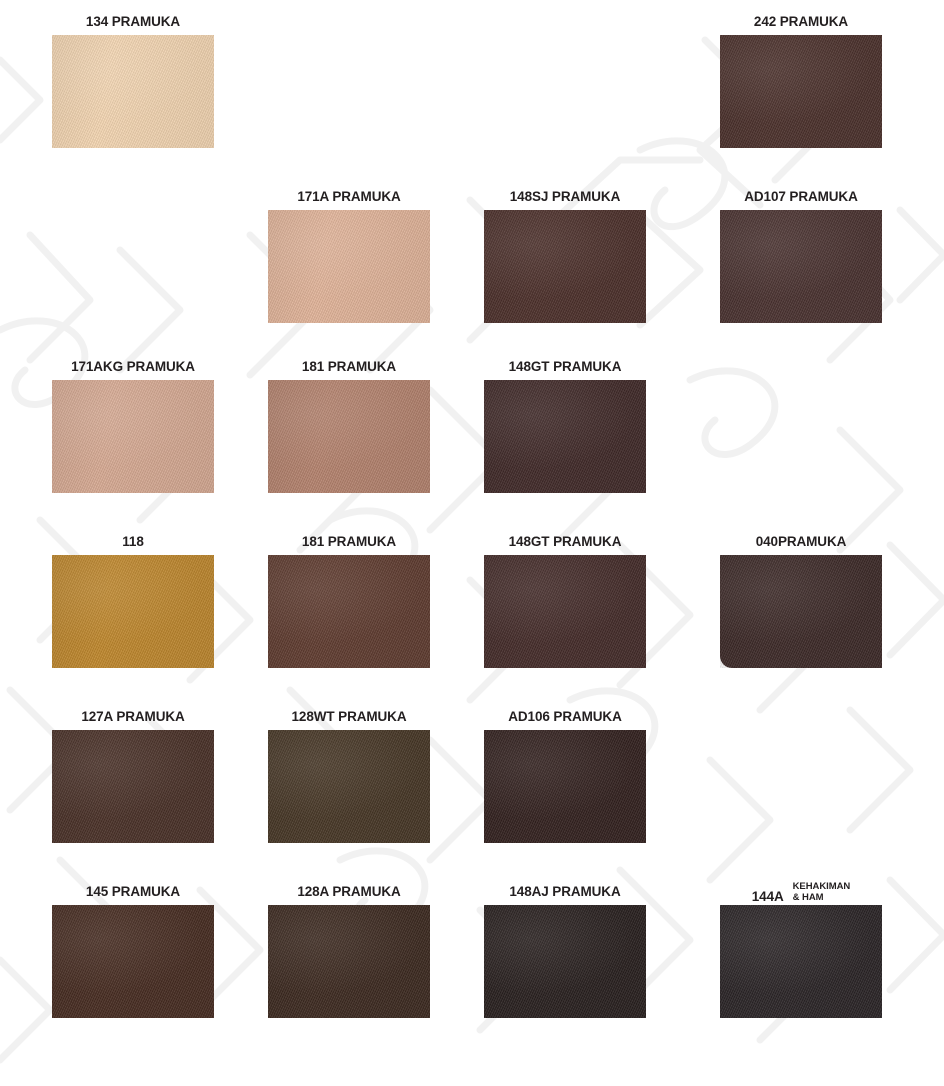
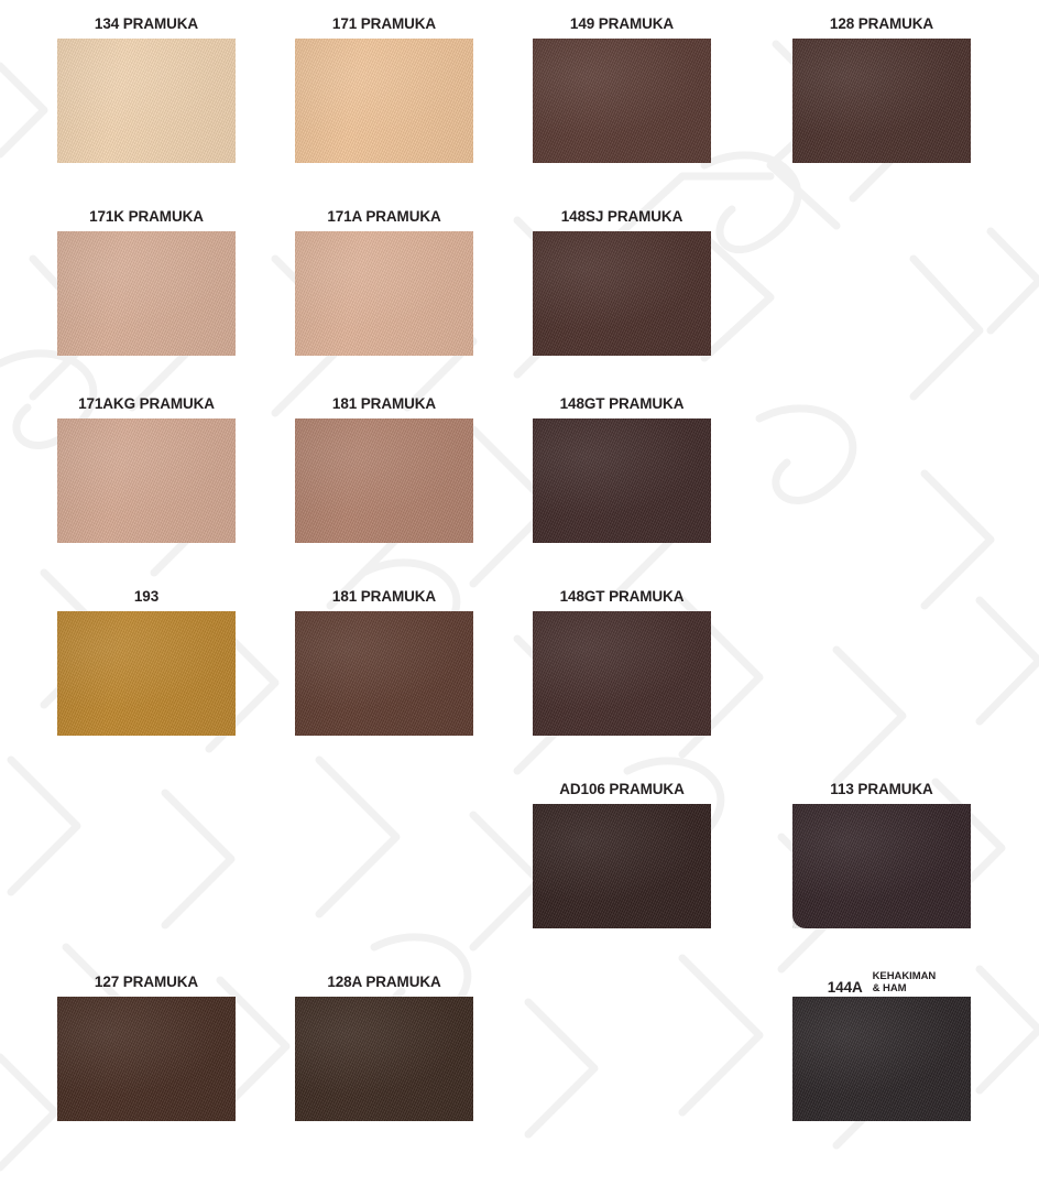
  134 PRAMUKA
+ 171 PRAMUKA
+ 149 PRAMUKA
- 242 PRAMUKA
+ 128 PRAMUKA
+ 171K PRAMUKA
  171A PRAMUKA
  148SJ PRAMUKA
- AD107 PRAMUKA
  171AKG PRAMUKA
  181 PRAMUKA
  148GT PRAMUKA
- 118
+ 193
  181 PRAMUKA
  148GT PRAMUKA
- 040PRAMUKA
- 127A PRAMUKA
- 128WT PRAMUKA
  AD106 PRAMUKA
+ 113 PRAMUKA
- 145 PRAMUKA
+ 127 PRAMUKA
  128A PRAMUKA
- 148AJ PRAMUKA
  144A
  KEHAKIMAN
  & HAM
